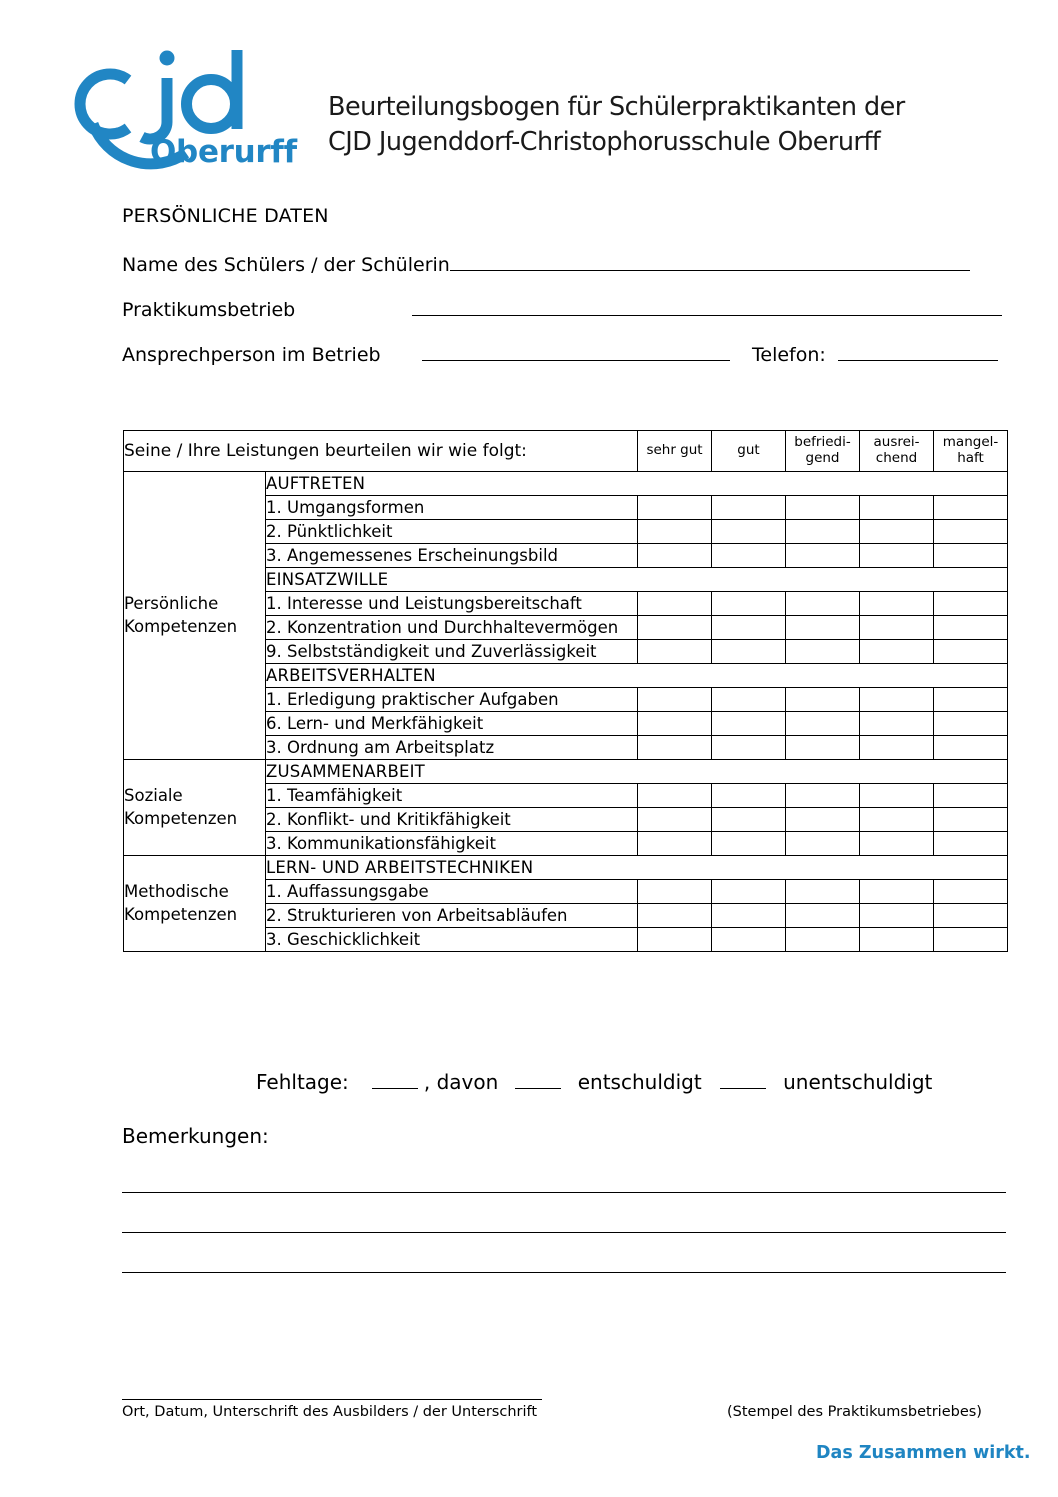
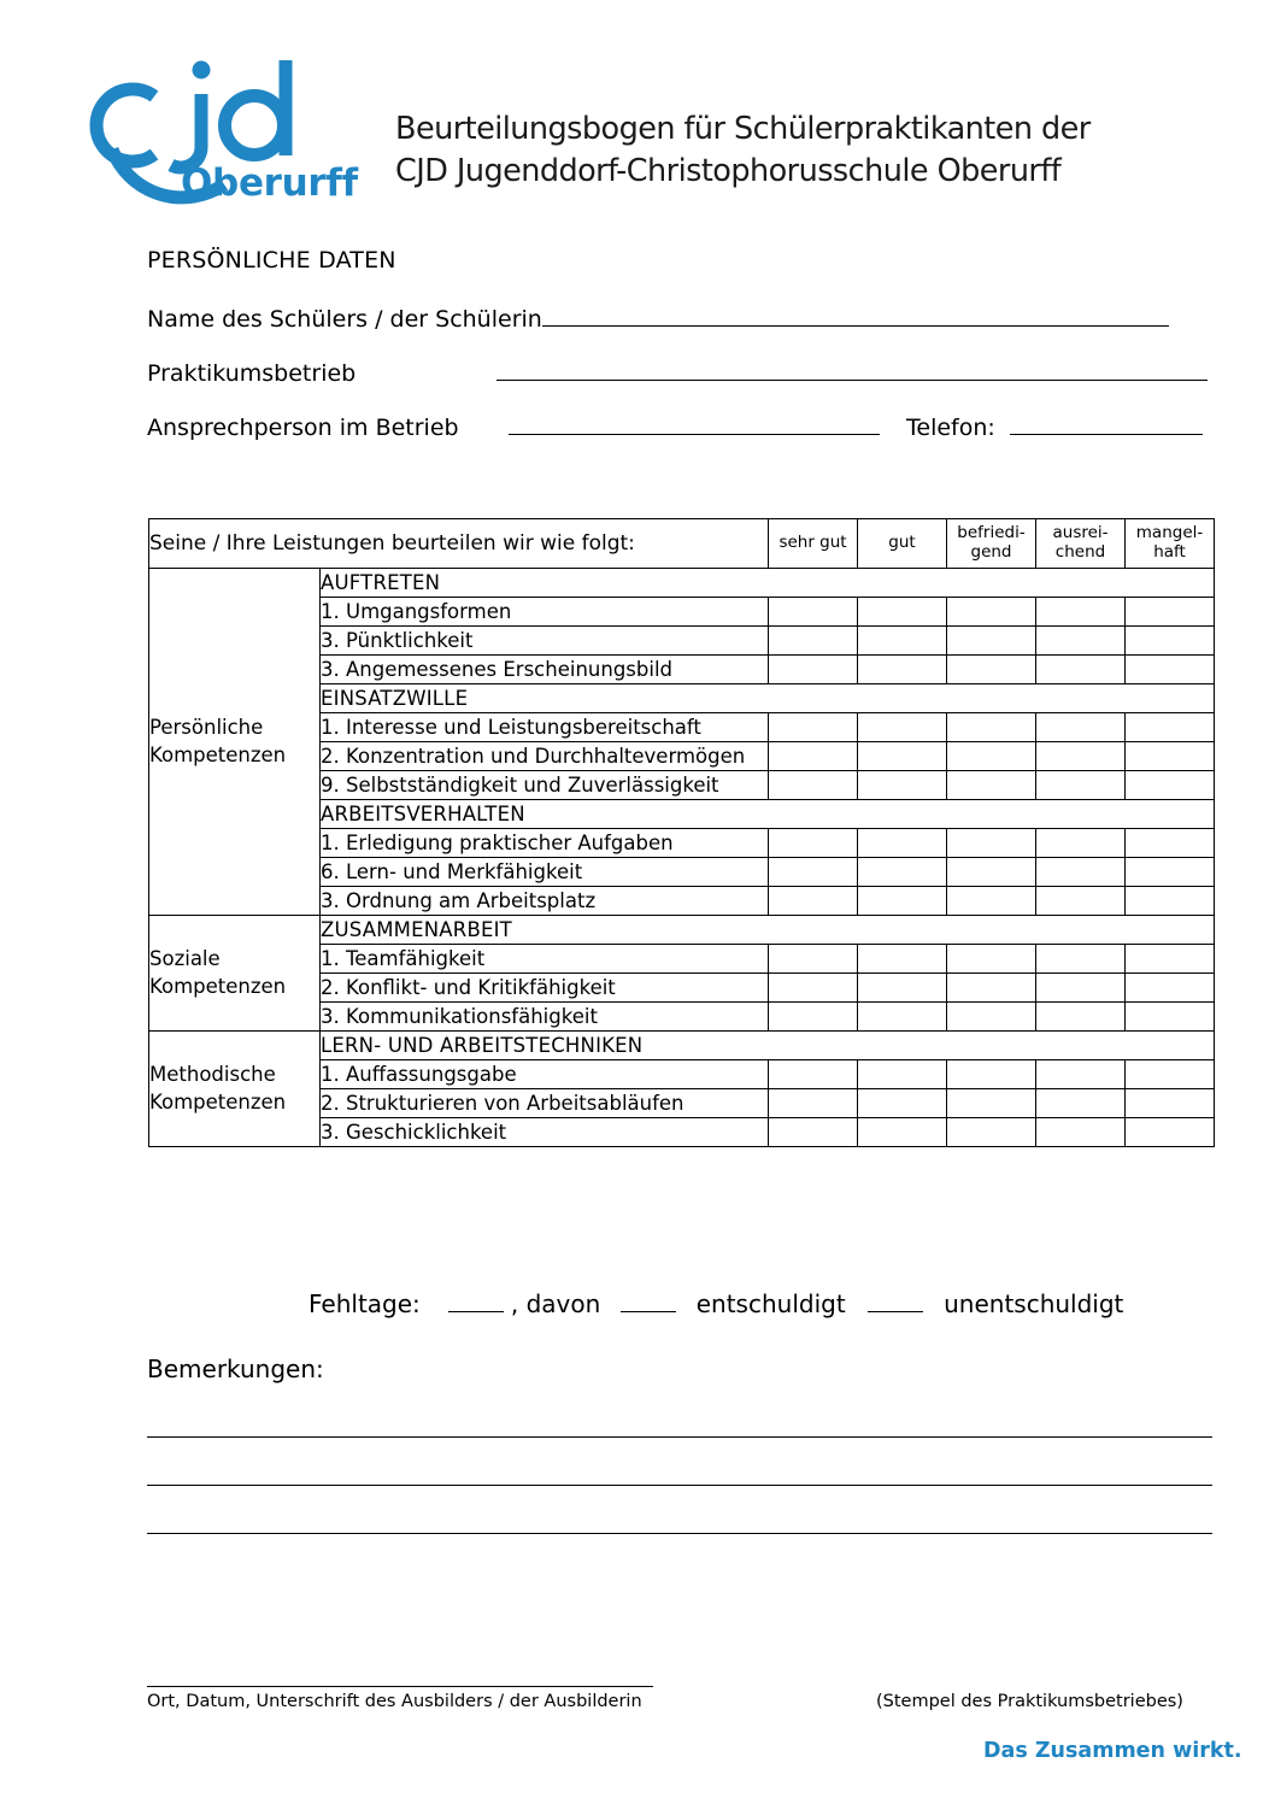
  Oberurff
  Beurteilungsbogen für Schülerpraktikanten der
  CJD Jugenddorf-Christophorusschule Oberurff
  PERSÖNLICHE DATEN
  Name des Schülers / der Schülerin
  Praktikumsbetrieb
  Ansprechperson im Betrieb
  Telefon:
  Seine / Ihre Leistungen beurteilen wir wie folgt:	sehr gut	gut	befriedi-gend	ausrei-chend	mangel-haft
  PersönlicheKompetenzen	AUFTRETEN
  1. Umgangsformen
- 2. Pünktlichkeit
+ 3. Pünktlichkeit
  3. Angemessenes Erscheinungsbild
  EINSATZWILLE
  1. Interesse und Leistungsbereitschaft
  2. Konzentration und Durchhaltevermögen
  9. Selbstständigkeit und Zuverlässigkeit
  ARBEITSVERHALTEN
  1. Erledigung praktischer Aufgaben
  6. Lern- und Merkfähigkeit
  3. Ordnung am Arbeitsplatz
  SozialeKompetenzen	ZUSAMMENARBEIT
  1. Teamfähigkeit
  2. Konflikt- und Kritikfähigkeit
  3. Kommunikationsfähigkeit
  MethodischeKompetenzen	LERN- UND ARBEITSTECHNIKEN
  1. Auffassungsgabe
  2. Strukturieren von Arbeitsabläufen
  3. Geschicklichkeit
  Fehltage: , davon entschuldigt unentschuldigt
  Bemerkungen:
- Ort, Datum, Unterschrift des Ausbilders / der Unterschrift
+ Ort, Datum, Unterschrift des Ausbilders / der Ausbilderin
  (Stempel des Praktikumsbetriebes)
  Das Zusammen wirkt.
